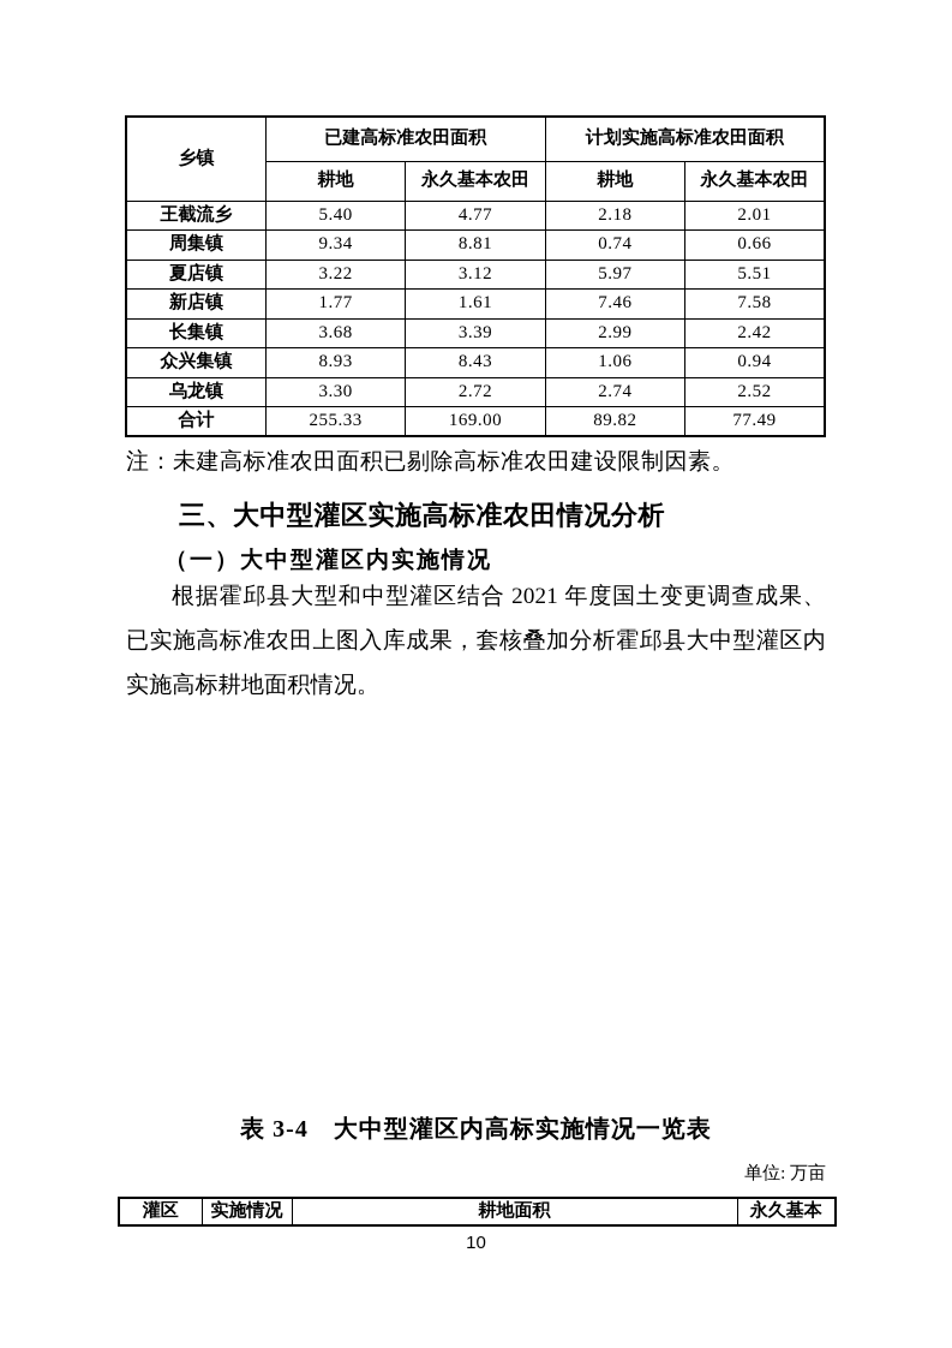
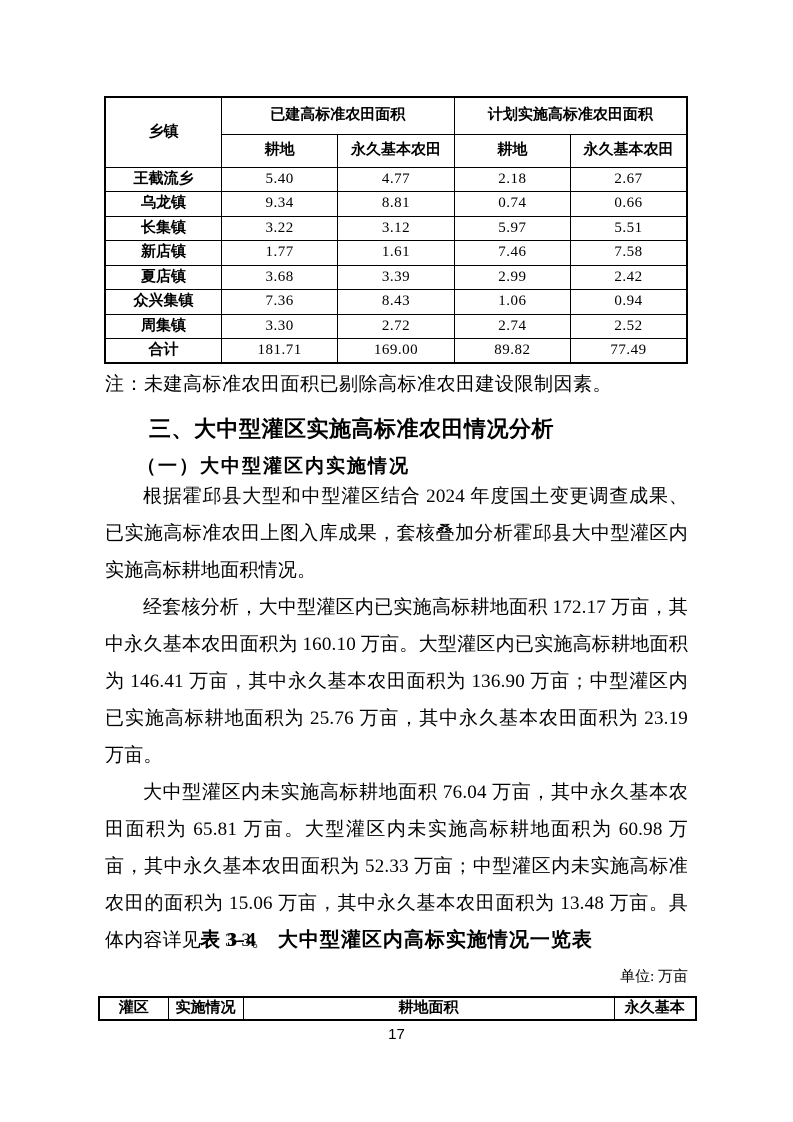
  乡镇	已建高标准农田面积	计划实施高标准农田面积
  耕地	永久基本农田	耕地	永久基本农田
- 王截流乡	5.40	4.77	2.18	2.01
+ 王截流乡	5.40	4.77	2.18	2.67
- 周集镇	9.34	8.81	0.74	0.66
+ 乌龙镇	9.34	8.81	0.74	0.66
- 夏店镇	3.22	3.12	5.97	5.51
+ 长集镇	3.22	3.12	5.97	5.51
  新店镇	1.77	1.61	7.46	7.58
- 长集镇	3.68	3.39	2.99	2.42
+ 夏店镇	3.68	3.39	2.99	2.42
- 众兴集镇	8.93	8.43	1.06	0.94
+ 众兴集镇	7.36	8.43	1.06	0.94
- 乌龙镇	3.30	2.72	2.74	2.52
+ 周集镇	3.30	2.72	2.74	2.52
- 合计	255.33	169.00	89.82	77.49
+ 合计	181.71	169.00	89.82	77.49
  注：未建高标准农田面积已剔除高标准农田建设限制因素。
  三、大中型灌区实施高标准农田情况分析
  （一）大中型灌区内实施情况
- 根据霍邱县大型和中型灌区结合 2021 年度国土变更调查成果、已实施高标准农田上图入库成果，套核叠加分析霍邱县大中型灌区内实施高标耕地面积情况。
+ 根据霍邱县大型和中型灌区结合 2024 年度国土变更调查成果、已实施高标准农田上图入库成果，套核叠加分析霍邱县大中型灌区内实施高标耕地面积情况。
+ 经套核分析，大中型灌区内已实施高标耕地面积 172.17 万亩，其中永久基本农田面积为 160.10 万亩。大型灌区内已实施高标耕地面积为 146.41 万亩，其中永久基本农田面积为 136.90 万亩；中型灌区内已实施高标耕地面积为 25.76 万亩，其中永久基本农田面积为 23.19 万亩。
+ 大中型灌区内未实施高标耕地面积 76.04 万亩，其中永久基本农田面积为 65.81 万亩。大型灌区内未实施高标耕地面积为 60.98 万亩，其中永久基本农田面积为 52.33 万亩；中型灌区内未实施高标准农田的面积为 15.06 万亩，其中永久基本农田面积为 13.48 万亩。具体内容详见表 3-3。
  表 3-4 大中型灌区内高标实施情况一览表
  单位: 万亩
  灌区	实施情况	耕地面积	永久基本
- 10
+ 17
